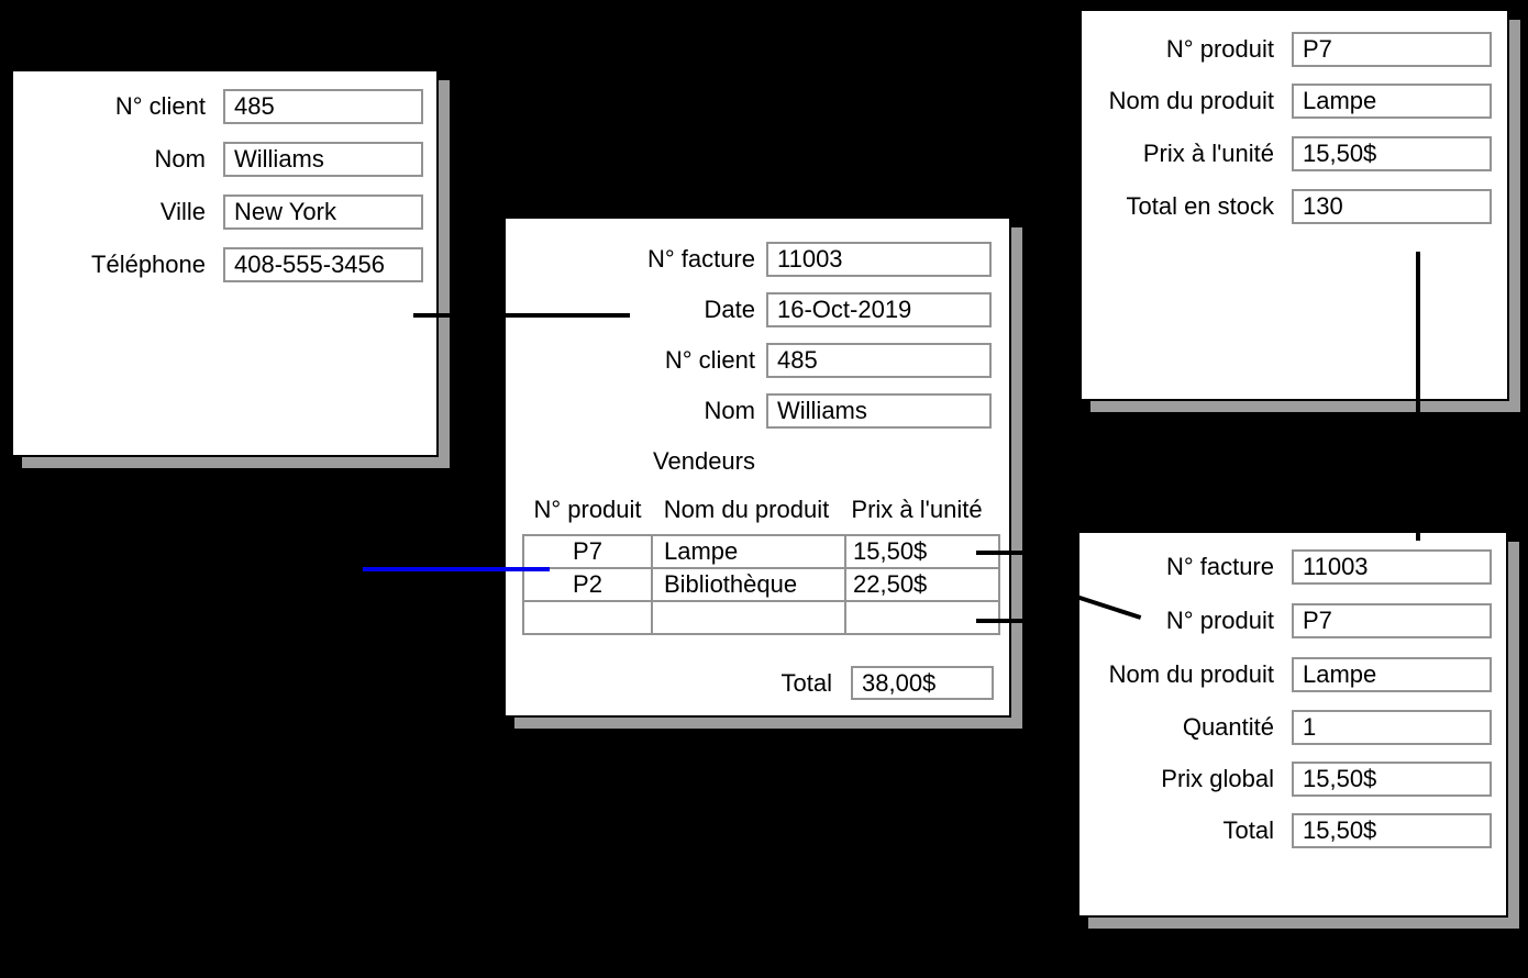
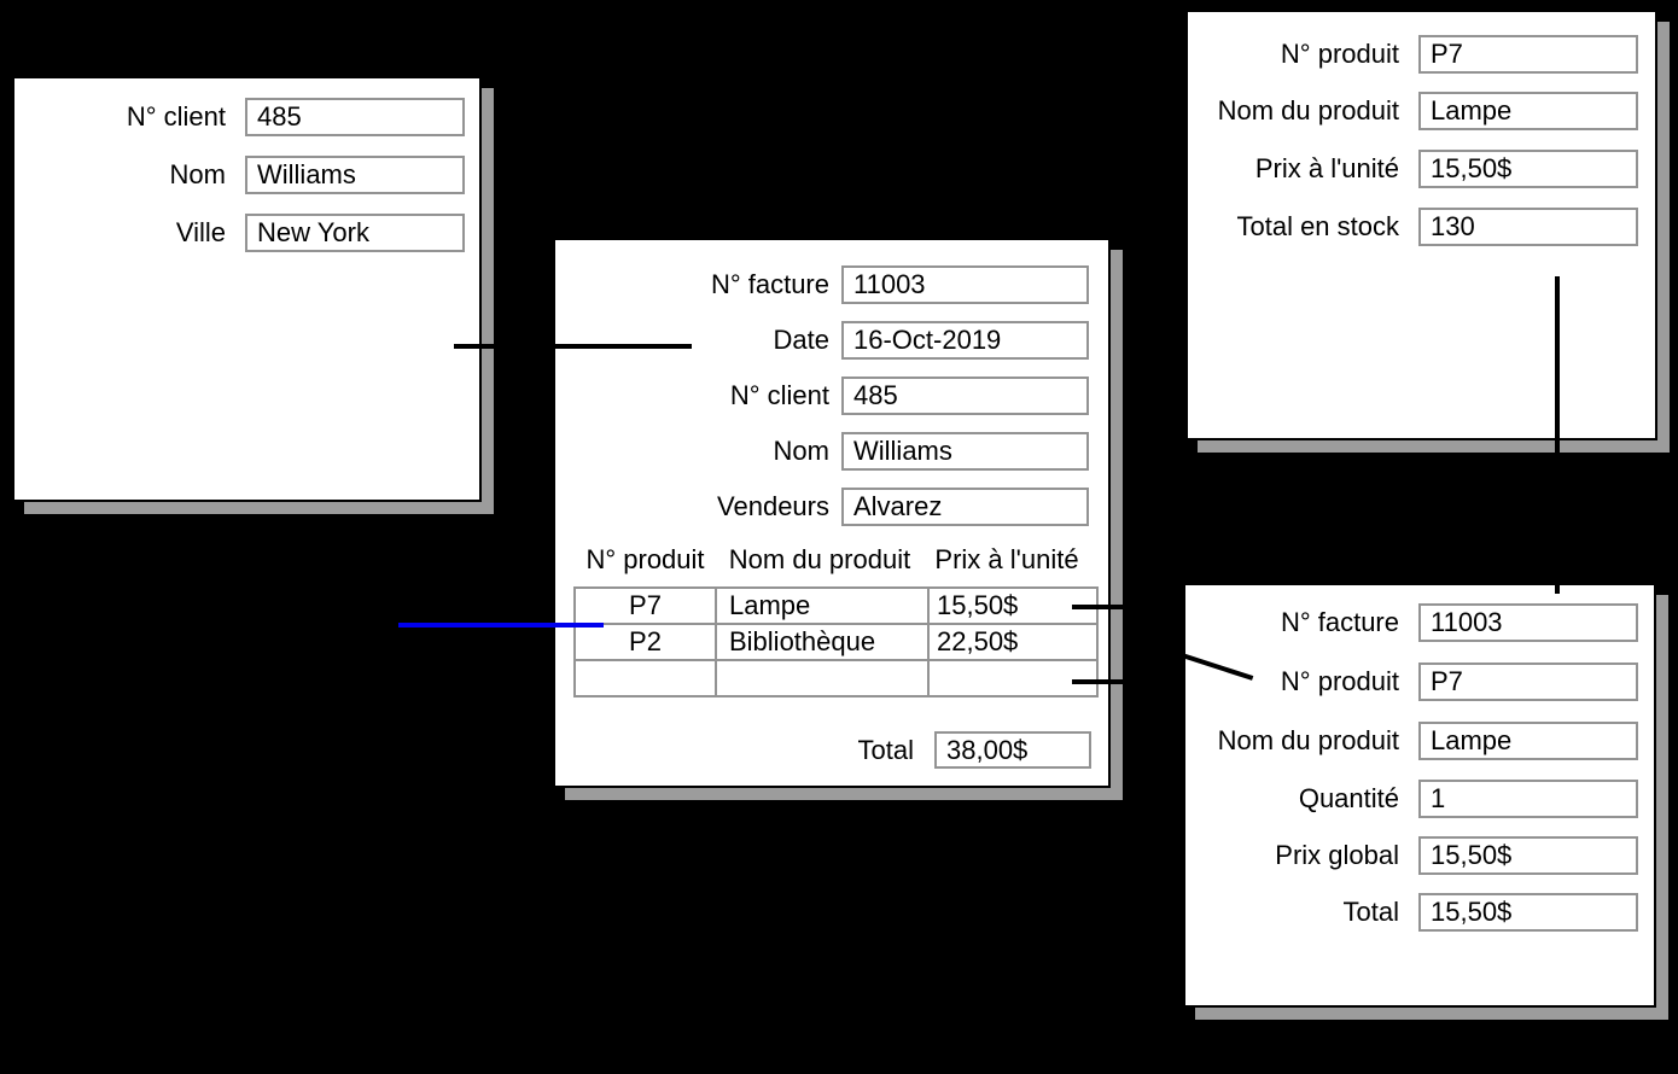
  N° client
  485
  Nom
  Williams
  Ville
  New York
- Téléphone
- 408-555-3456
  N° facture
  11003
  Date
  16-Oct-2019
  N° client
  485
  Nom
  Williams
  Vendeurs
+ Alvarez
  N° produit
  Nom du produit
  Prix à l'unité
  P7	Lampe	15,50$
  P2	Bibliothèque	22,50$
  Total
  38,00$
  N° produit
  P7
  Nom du produit
  Lampe
  Prix à l'unité
  15,50$
  Total en stock
  130
  N° facture
  11003
  N° produit
  P7
  Nom du produit
  Lampe
  Quantité
  1
  Prix global
  15,50$
  Total
  15,50$
